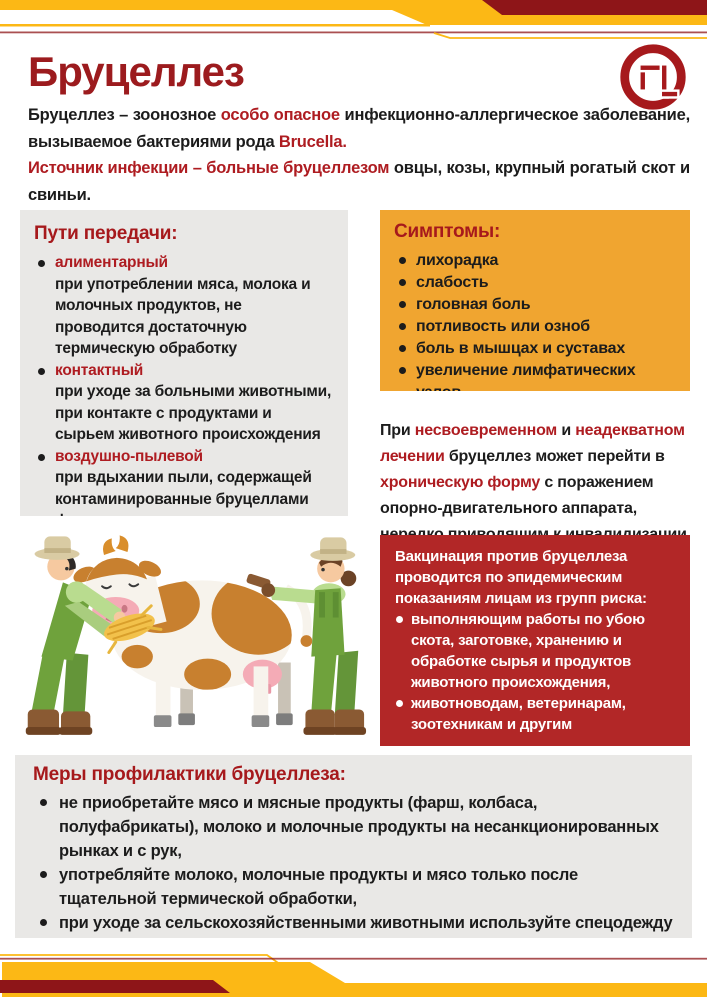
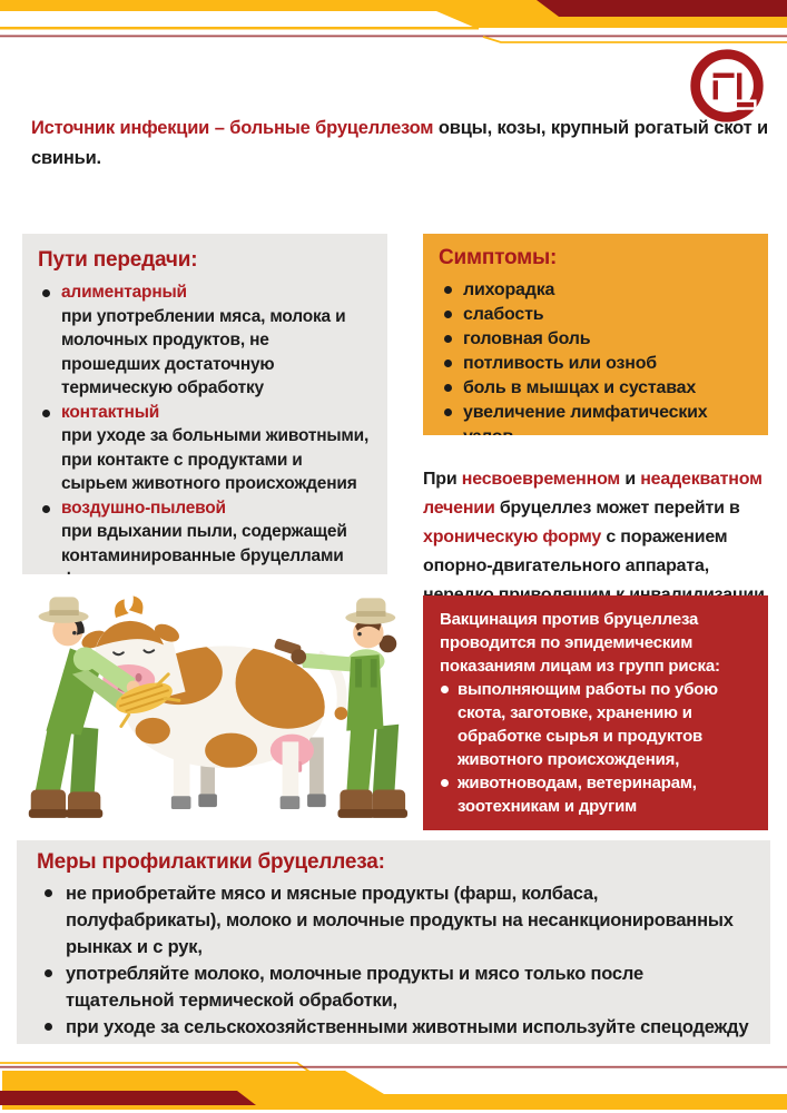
- Бруцеллез
- Бруцеллез – зоонозное особо опасное инфекционно-аллергическое заболевание, вызываемое бактериями рода Brucella.
  Источник инфекции – больные бруцеллезом овцы, козы, крупный рогатый скот и свиньи.
  Пути передачи:
  алиментарный
- при употреблении мяса, молока и молочных продуктов, не проводится достаточную термическую обработку
+ при употреблении мяса, молока и молочных продуктов, не прошедших достаточную термическую обработку
  контактный
  при уходе за больными животными, при контакте с продуктами и сырьем животного происхождения
  воздушно-пылевой
  Симптомы:
  лихорадка
  слабость
  головная боль
  потливость или озноб
  боль в мышцах и суставах
  увеличение лимфатических
  При несвоевременном и неадекватном лечении бруцеллез может перейти в хроническую форму с поражением опорно-двигательного аппарата,
  Вакцинация против бруцеллеза проводится по эпидемическим показаниям лицам из групп риска:
  выполняющим работы по убою скота, заготовке, хранению и обработке сырья и продуктов животного происхождения,
  животноводам, ветеринарам, зоотехникам и другим
  Меры профилактики бруцеллеза:
  не приобретайте мясо и мясные продукты (фарш, колбаса, полуфабрикаты), молоко и молочные продукты на несанкционированных рынках и с рук,
  употребляйте молоко, молочные продукты и мясо только после тщательной термической обработки,
